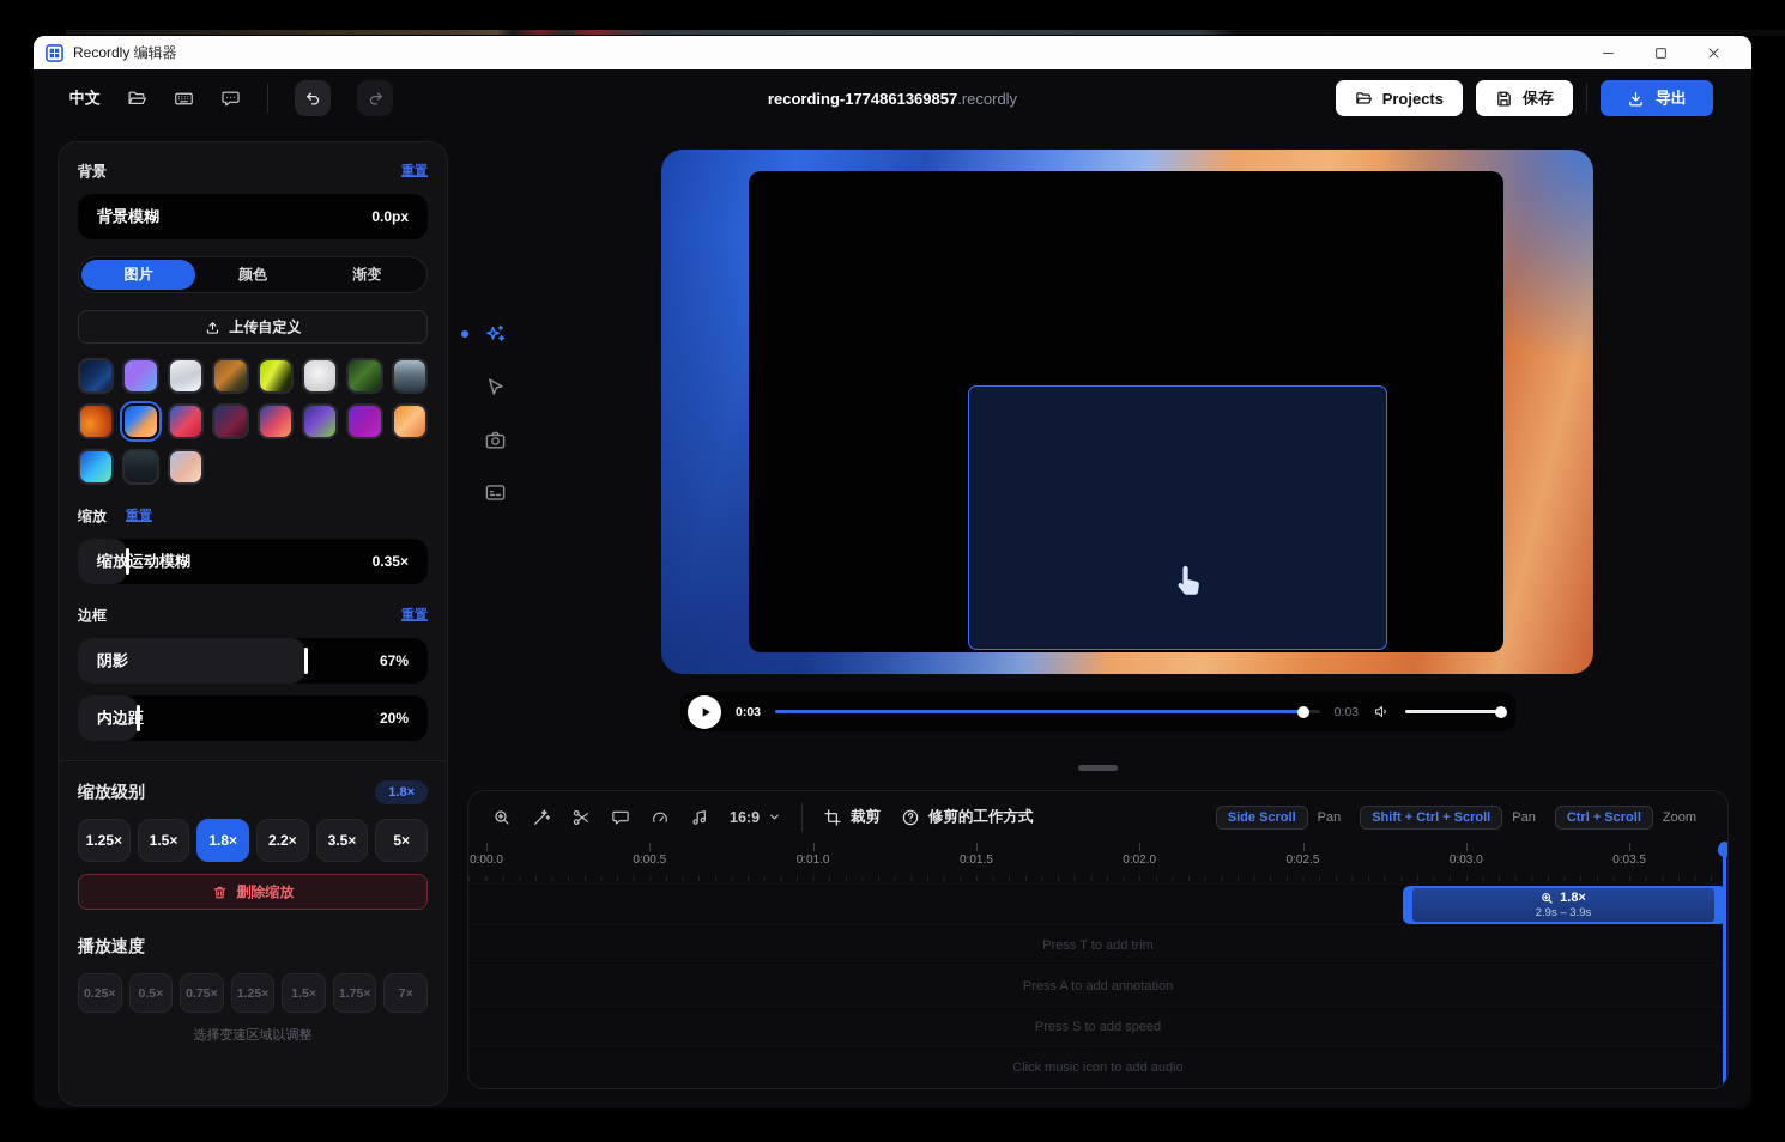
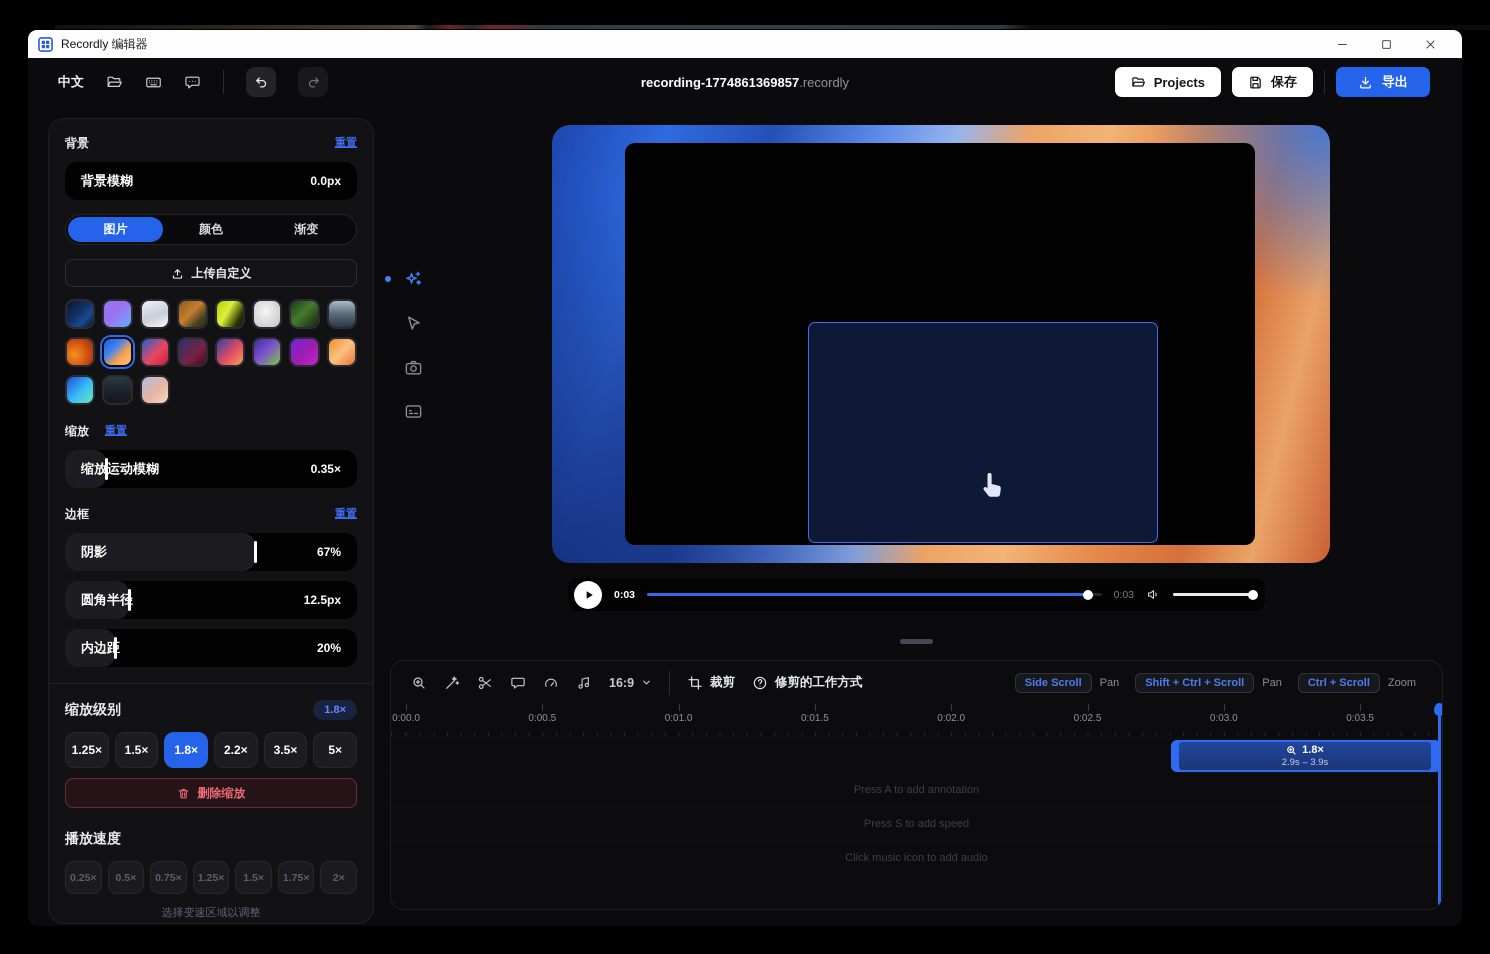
  Recordly 编辑器
  中文
  recording-1774861369857.recordly
  Projects
  保存
  导出
  背景
  重置
  背景模糊
  0.0px
  图片
  颜色
  渐变
  上传自定义
  缩放
  重置
  缩放运动模糊
  0.35×
  边框
  重置
  阴影
  67%
+ 圆角半径
+ 12.5px
  内边距
  20%
  缩放级别
  1.8×
  1.25×
  1.5×
  1.8×
  2.2×
  3.5×
  5×
  删除缩放
  播放速度
  0.25×
  0.5×
  0.75×
  1.25×
  1.5×
  1.75×
- 7×
+ 2×
  选择变速区域以调整
  0:03
  0:03
  16:9
  裁剪
  修剪的工作方式
  Side Scroll
  Pan
  Shift + Ctrl + Scroll
  Pan
  Ctrl + Scroll
  Zoom
  0:00.0
  0:00.5
  0:01.0
  0:01.5
  0:02.0
  0:02.5
  0:03.0
  0:03.5
  1.8×
  2.9s – 3.9s
- Press T to add trim
  Press A to add annotation
  Press S to add speed
  Click music icon to add audio
